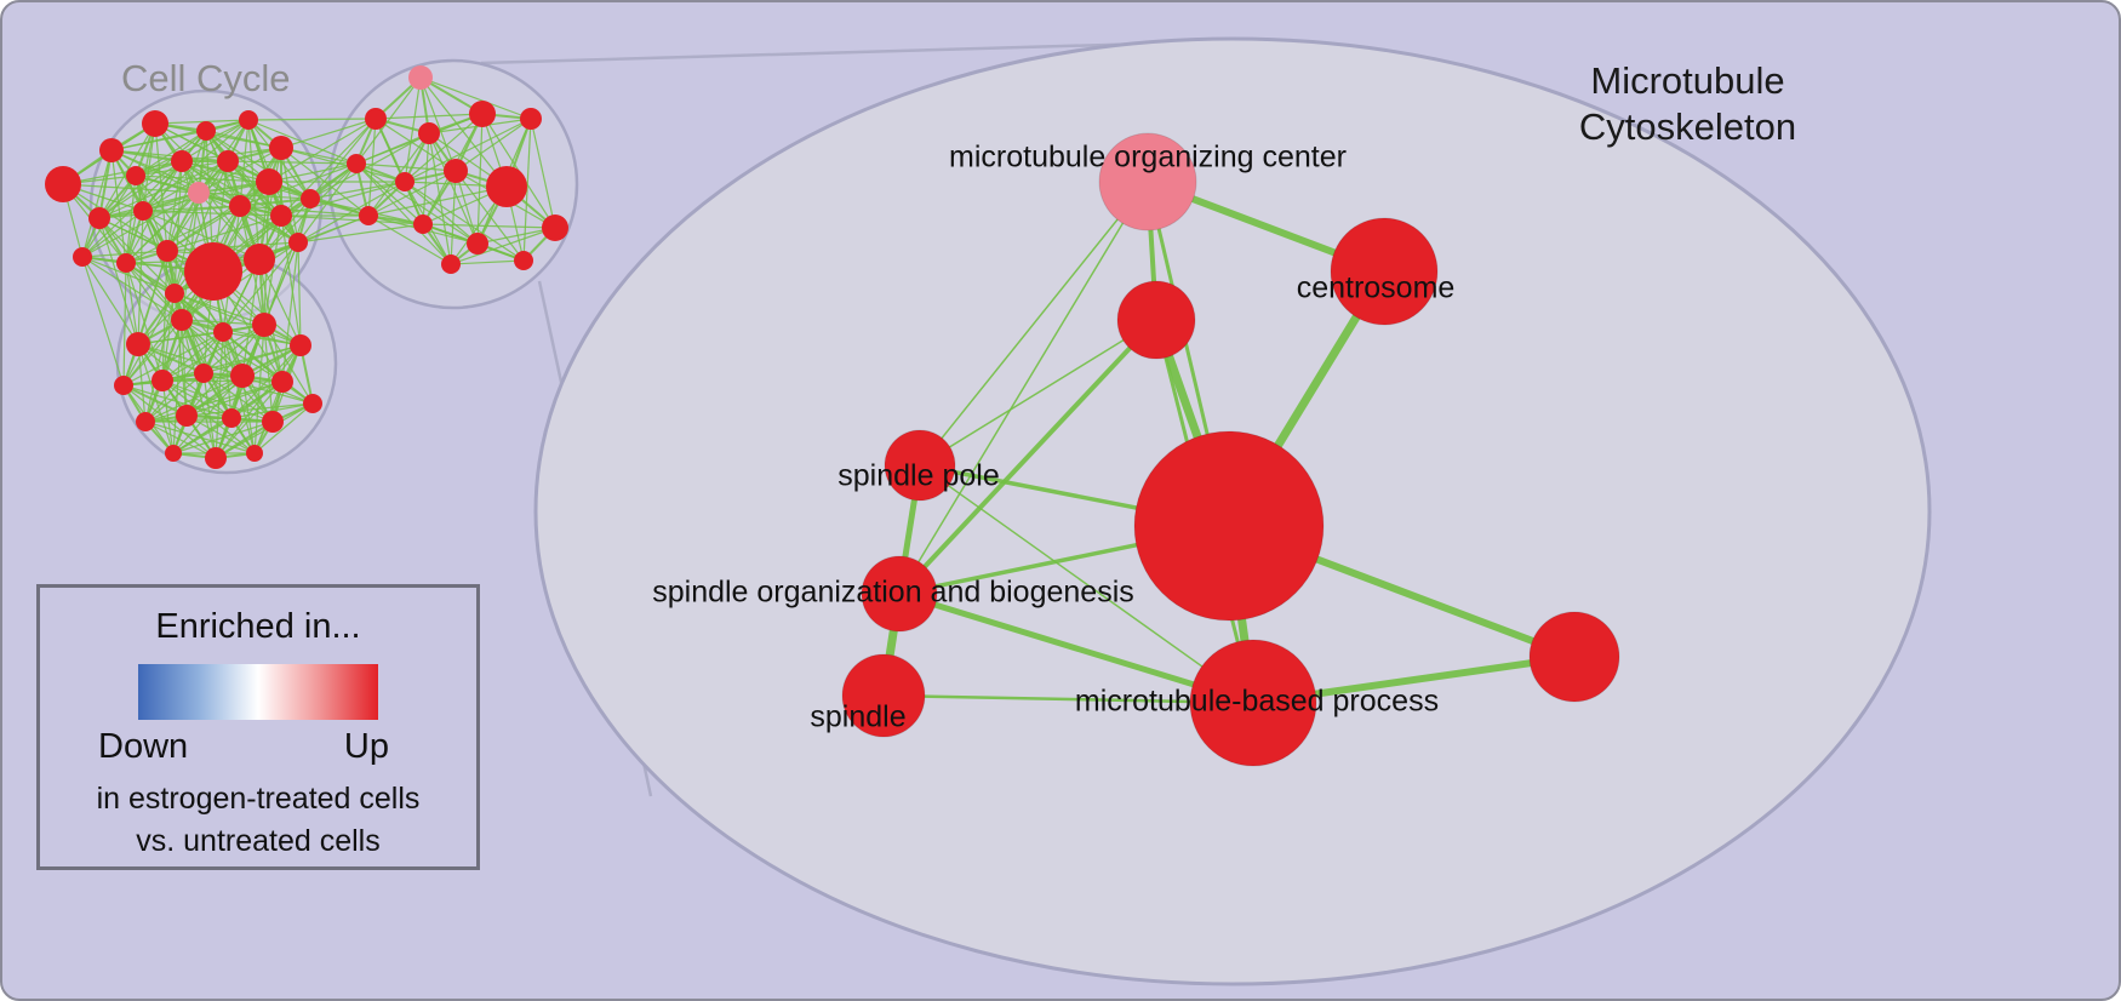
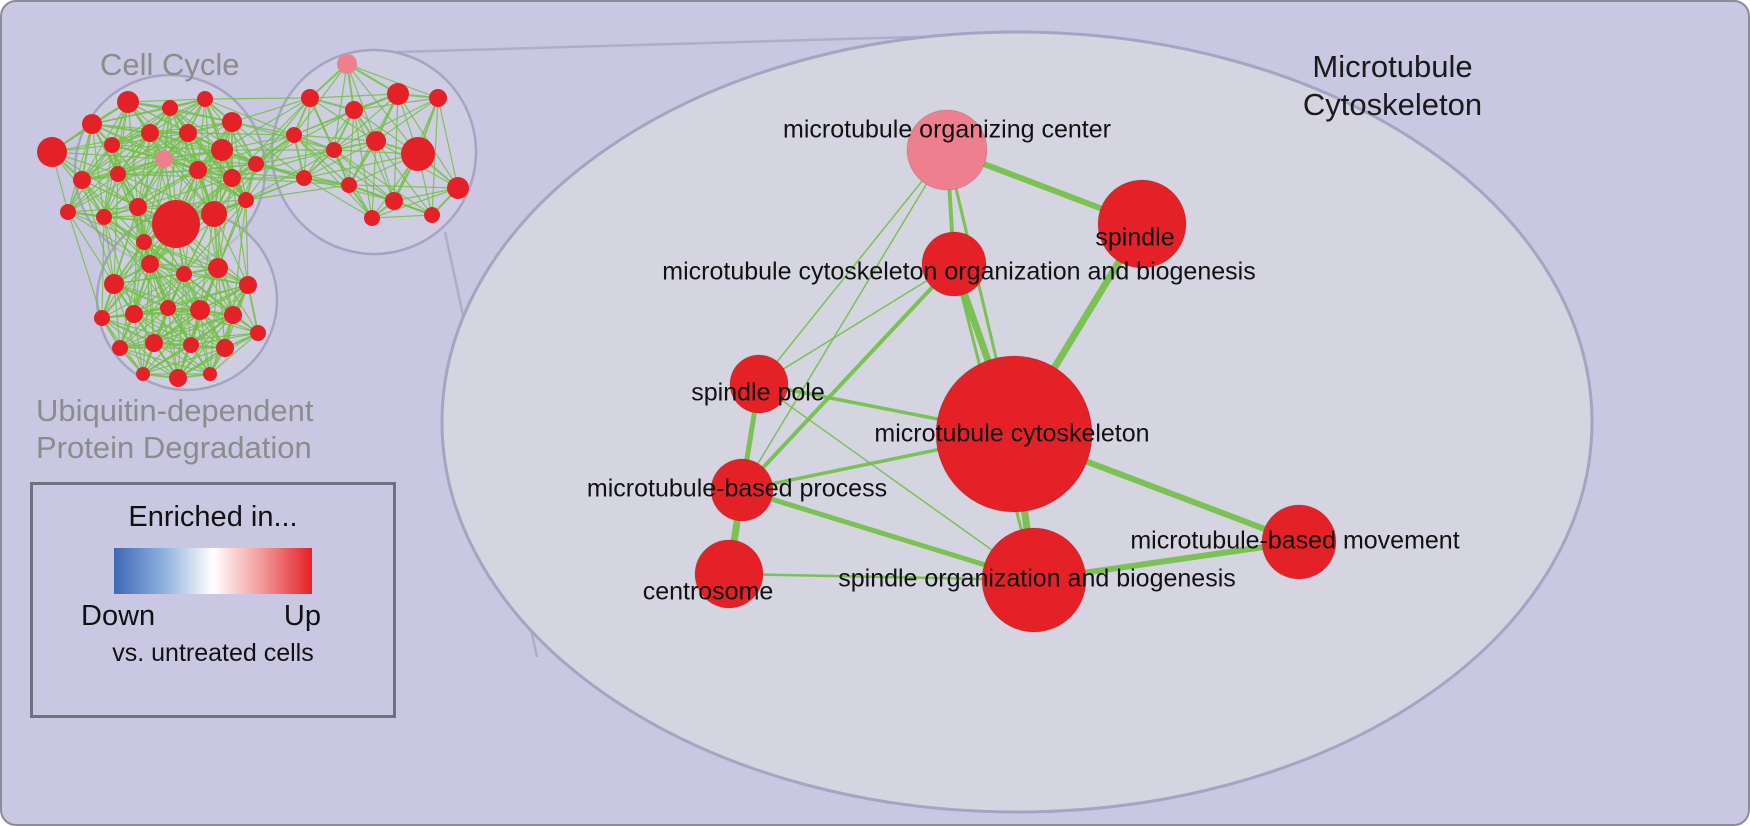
  microtubule organizing center
- centrosome
+ spindle
+ microtubule cytoskeleton organization and biogenesis
  spindle pole
+ microtubule cytoskeleton
- spindle organization and biogenesis
+ microtubule-based process
- spindle
+ centrosome
- microtubule-based process
+ spindle organization and biogenesis
+ microtubule-based movement
  Cell Cycle
+ Ubiquitin-dependent
+ Protein Degradation
  Microtubule
  Cytoskeleton
  Enriched in...
  Down
  Up
- in estrogen-treated cells
  vs. untreated cells
